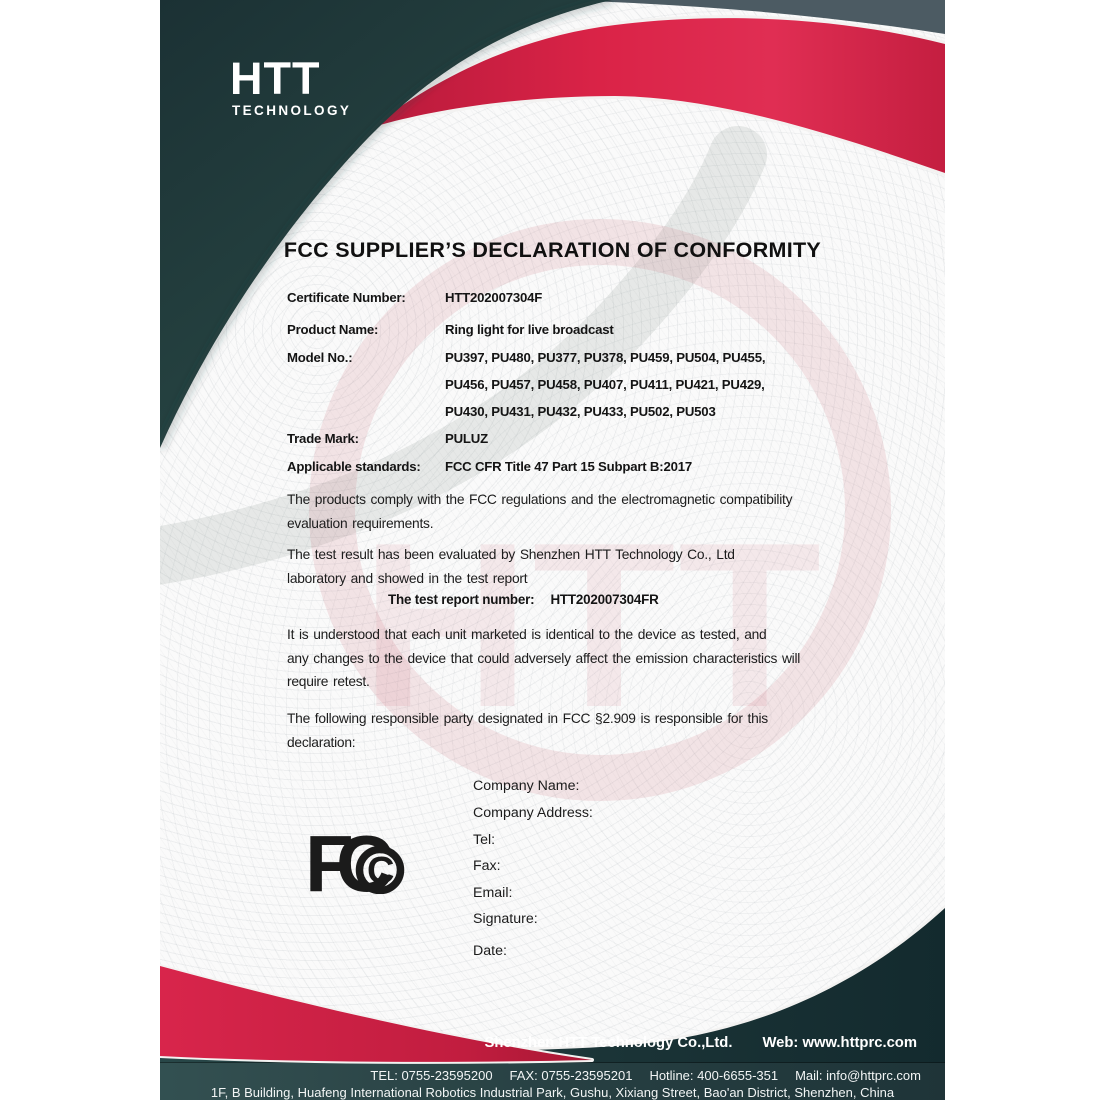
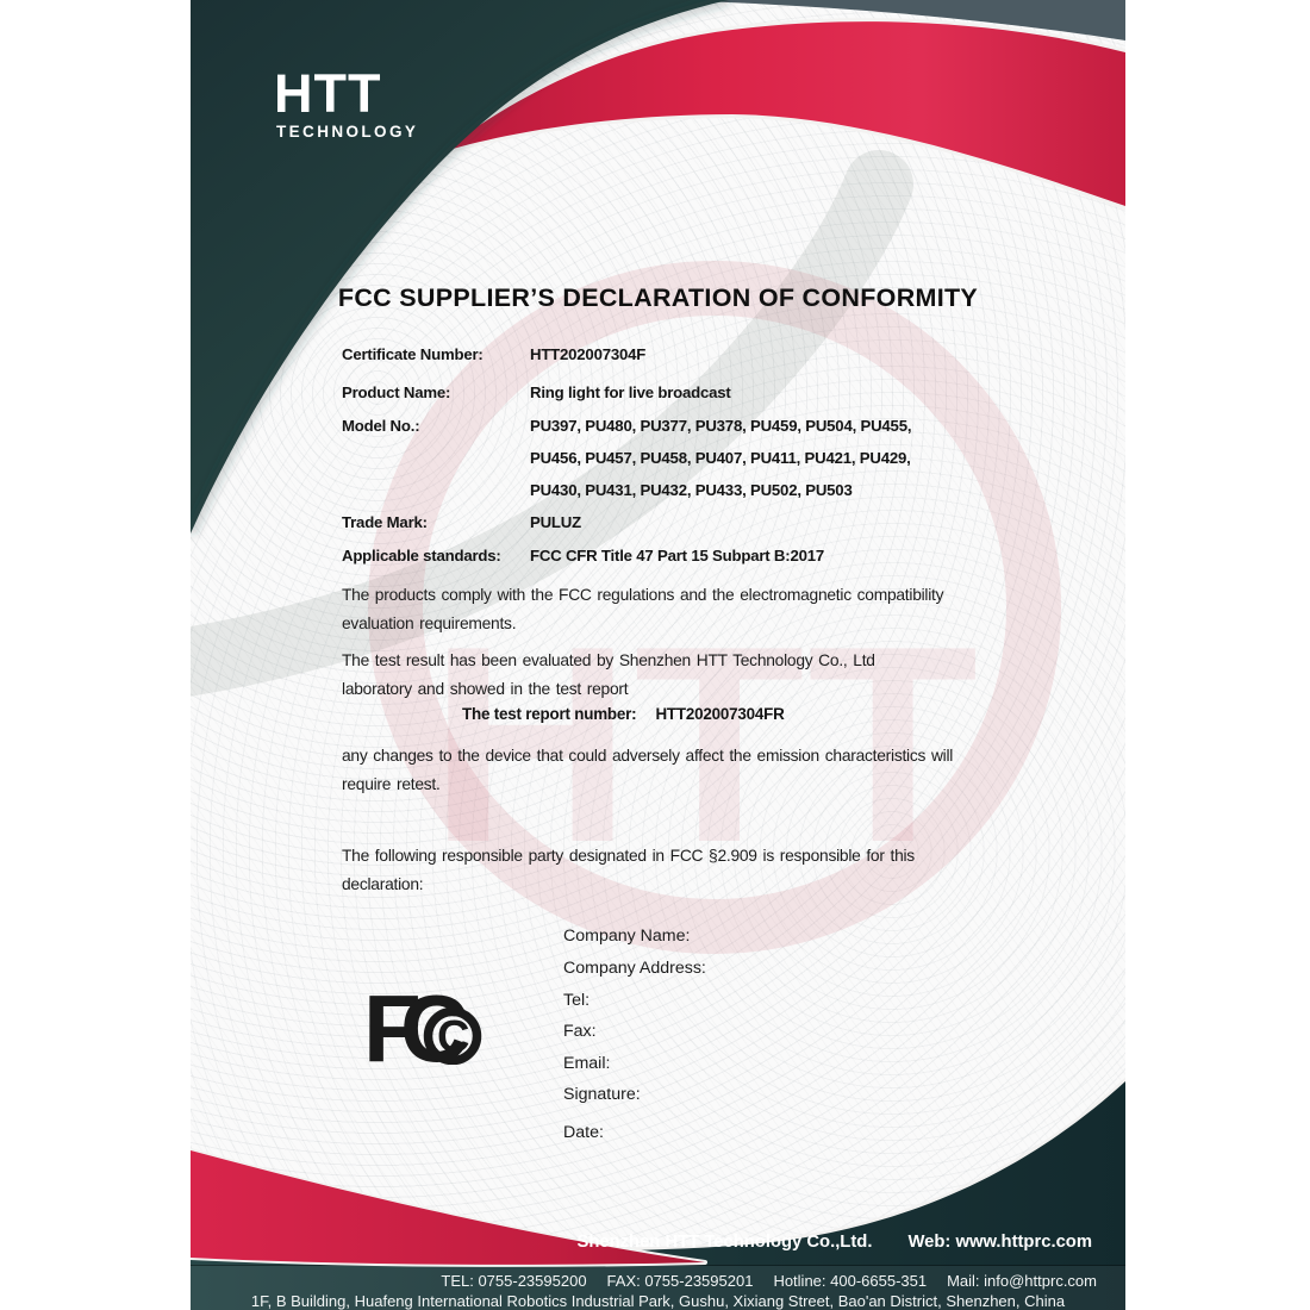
  HTT
  HTT
  TECHNOLOGY
  FCC SUPPLIER’S DECLARATION OF CONFORMITY
  Certificate Number:
  HTT202007304F
  Product Name:
  Ring light for live broadcast
  Model No.:
  PU397, PU480, PU377, PU378, PU459, PU504, PU455,
  PU456, PU457, PU458, PU407, PU411, PU421, PU429,
  PU430, PU431, PU432, PU433, PU502, PU503
  Trade Mark:
  PULUZ
  Applicable standards:
  FCC CFR Title 47 Part 15 Subpart B:2017
  The products comply with the FCC regulations and the electromagnetic compatibility
  evaluation requirements.
  The test result has been evaluated by Shenzhen HTT Technology Co., Ltd
  laboratory and showed in the test report
  The test report number:
  HTT202007304FR
- It is understood that each unit marketed is identical to the device as tested, and
  any changes to the device that could adversely affect the emission characteristics will
  require retest.
  The following responsible party designated in FCC §2.909 is responsible for this
  declaration:
  Company Name:
  Company Address:
  Tel:
  Fax:
  Email:
  Signature:
  Date:
  F
  C
  C
  Shenzhen HTT Technology Co.,Ltd.
  Web: www.httprc.com
  TEL: 0755-23595200
  FAX: 0755-23595201
  Hotline: 400-6655-351
  Mail: info@httprc.com
  1F, B Building, Huafeng International Robotics Industrial Park, Gushu, Xixiang Street, Bao'an District, Shenzhen, China
